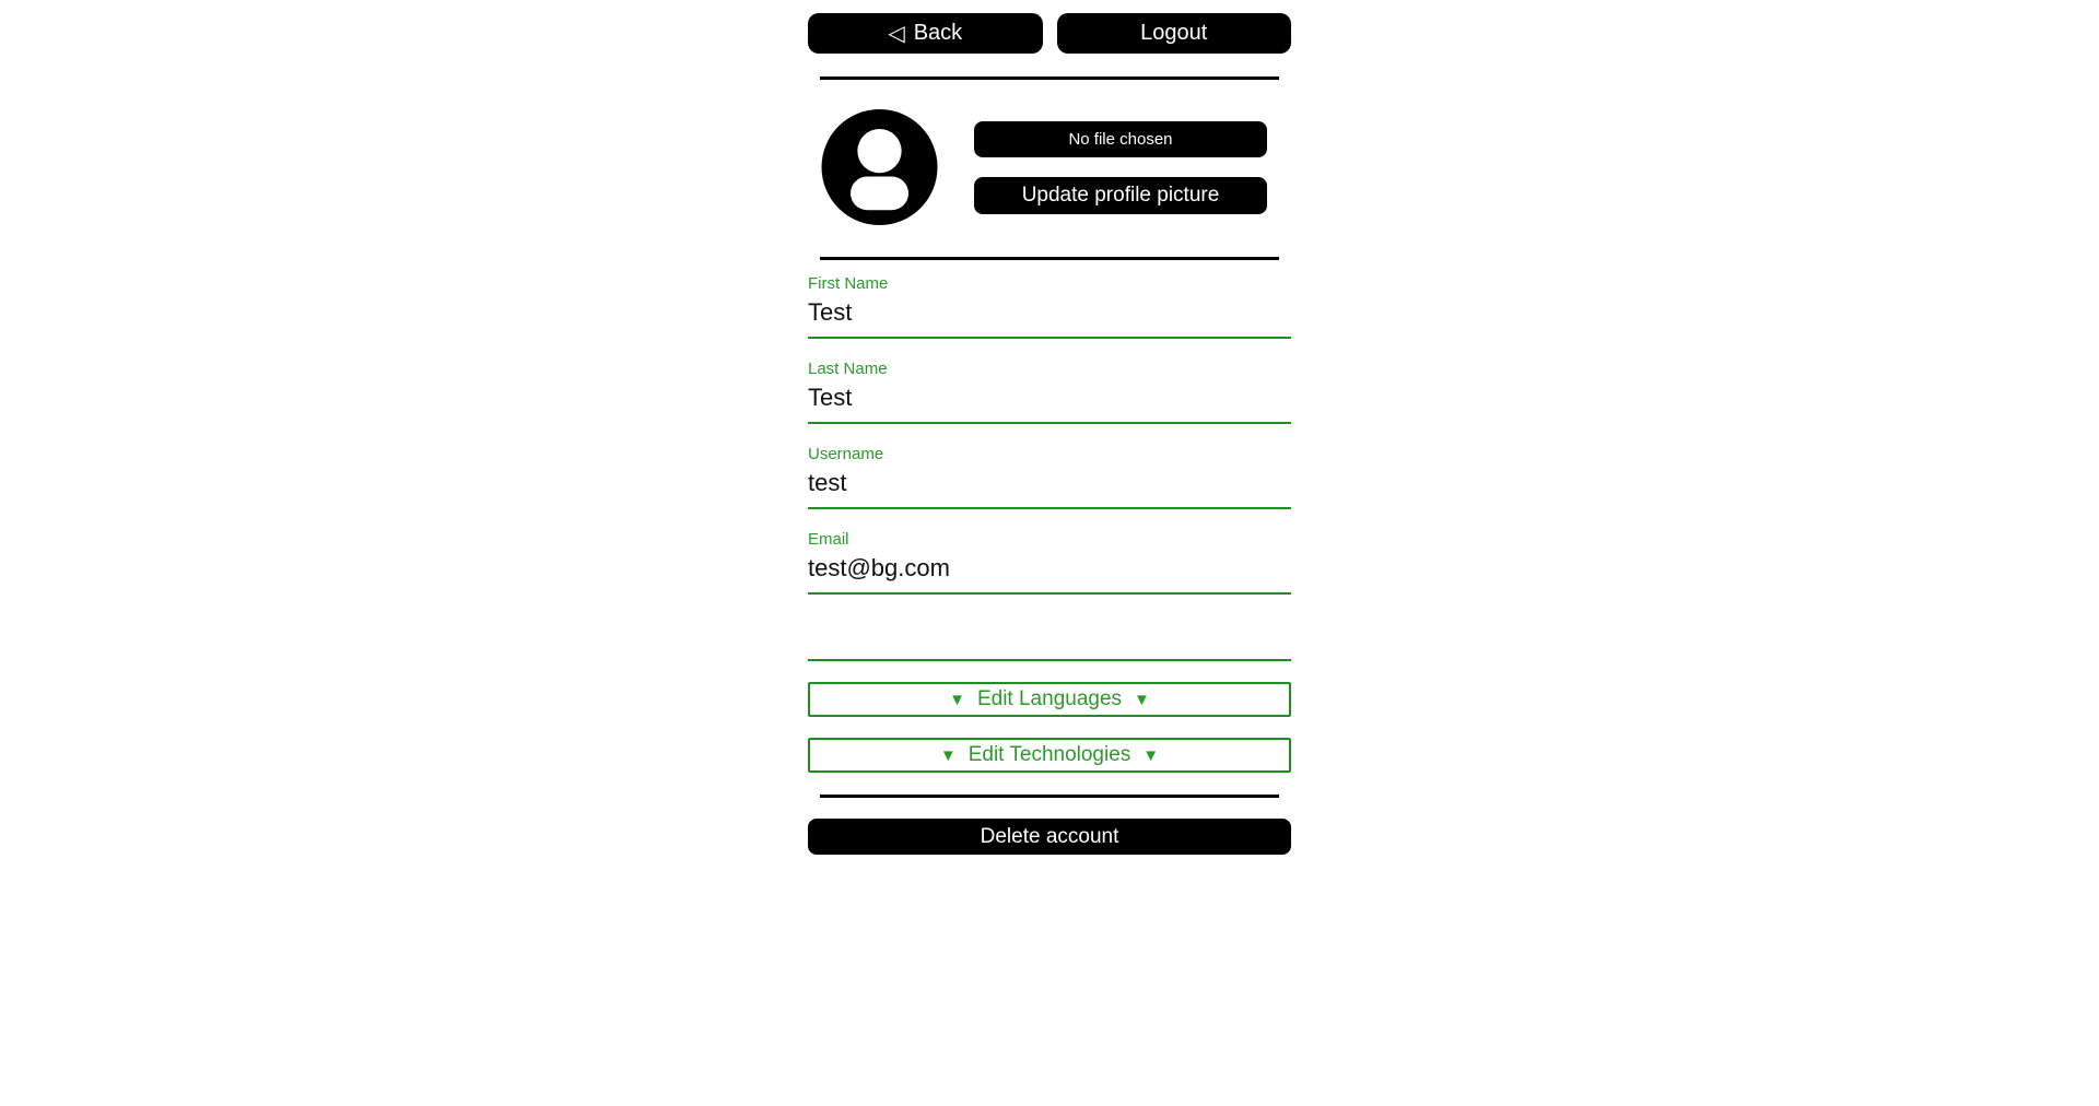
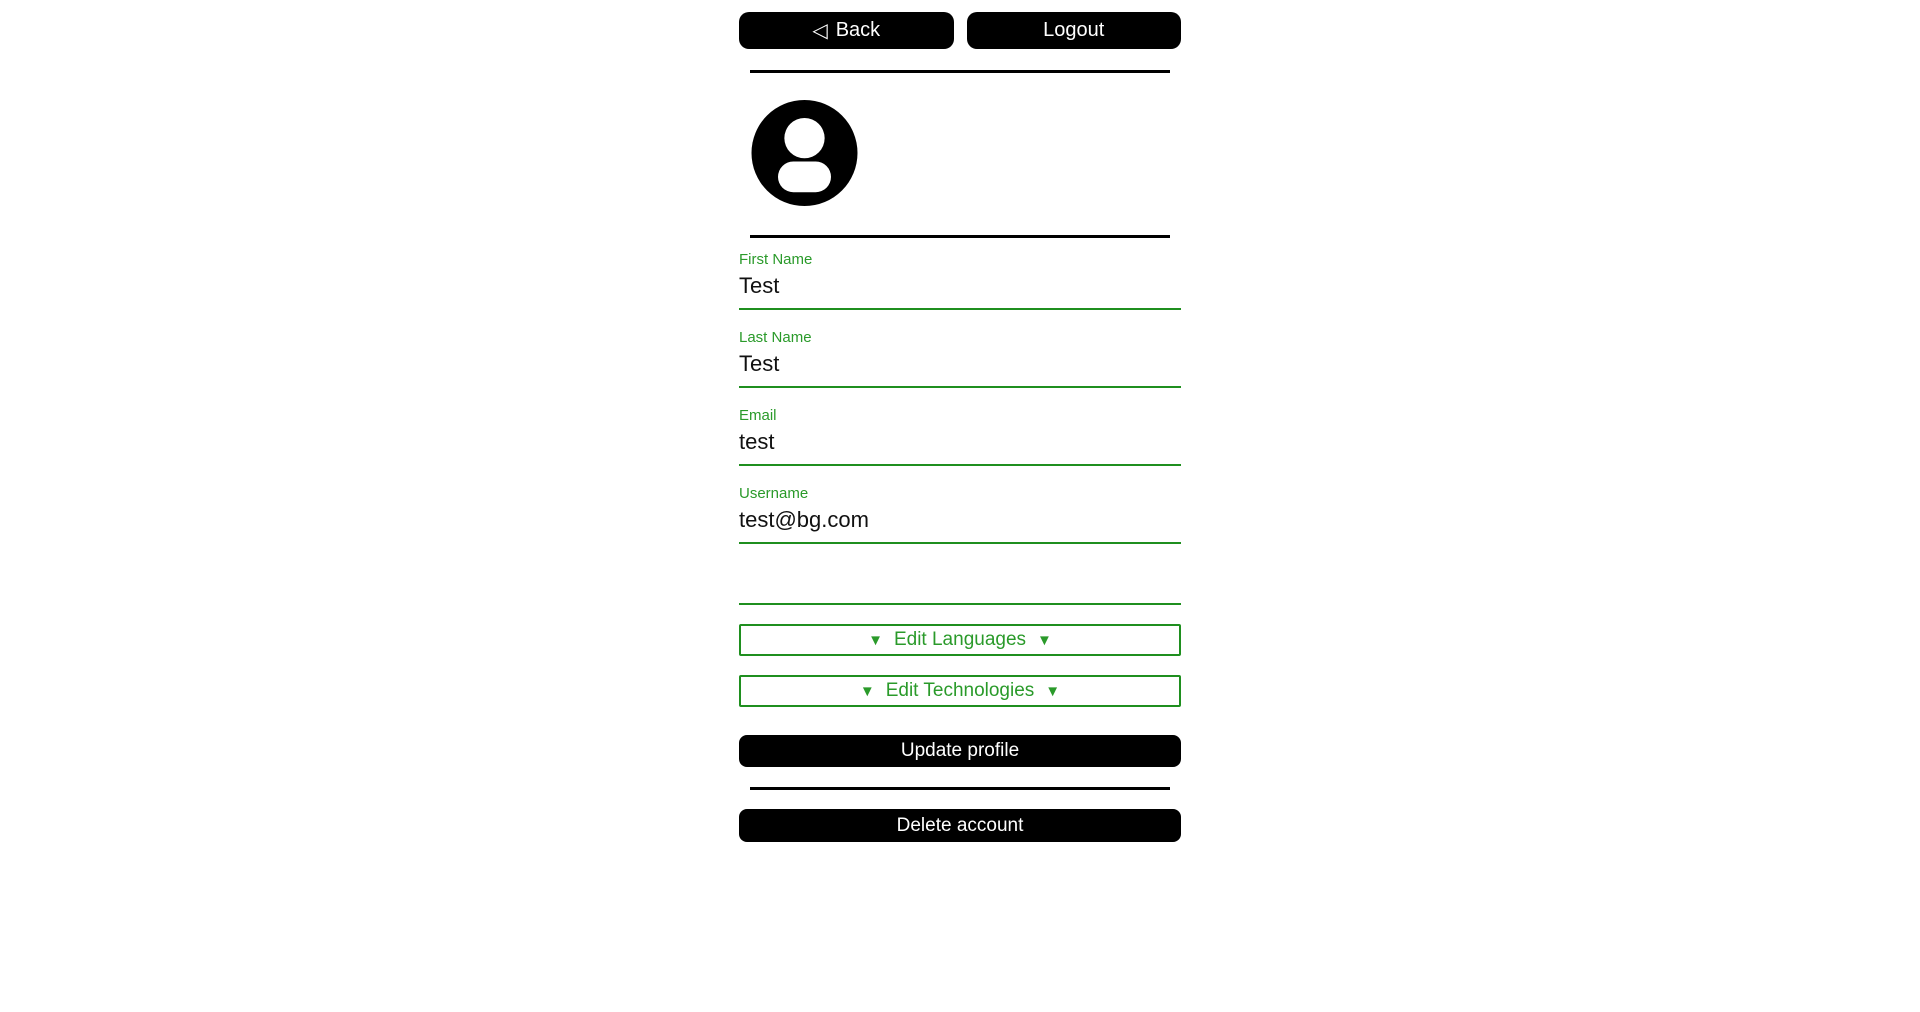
  ◁
  Back
  Logout
- No file chosen
- Update profile picture
  First Name
  Test
  Last Name
  Test
- Username
+ Email
  test
- Email
+ Username
  test@bg.com
  ▼
  Edit Languages
  ▼
  ▼
  Edit Technologies
  ▼
+ Update profile
  Delete account
